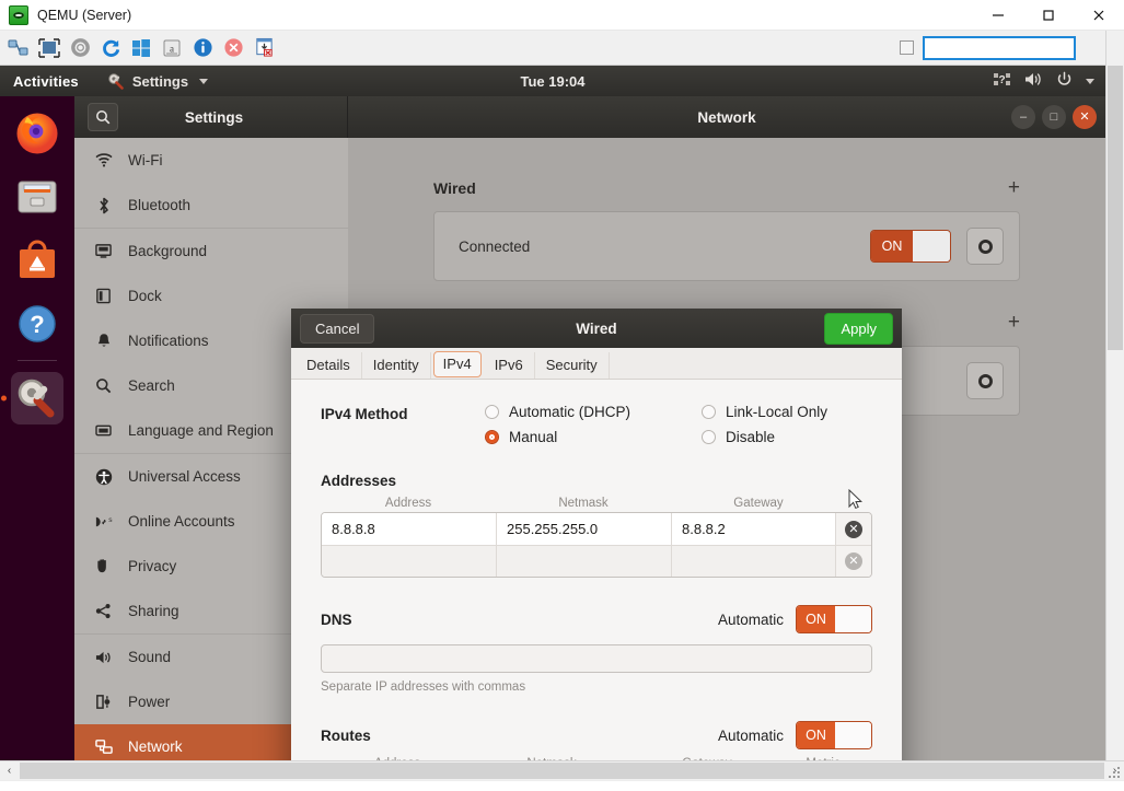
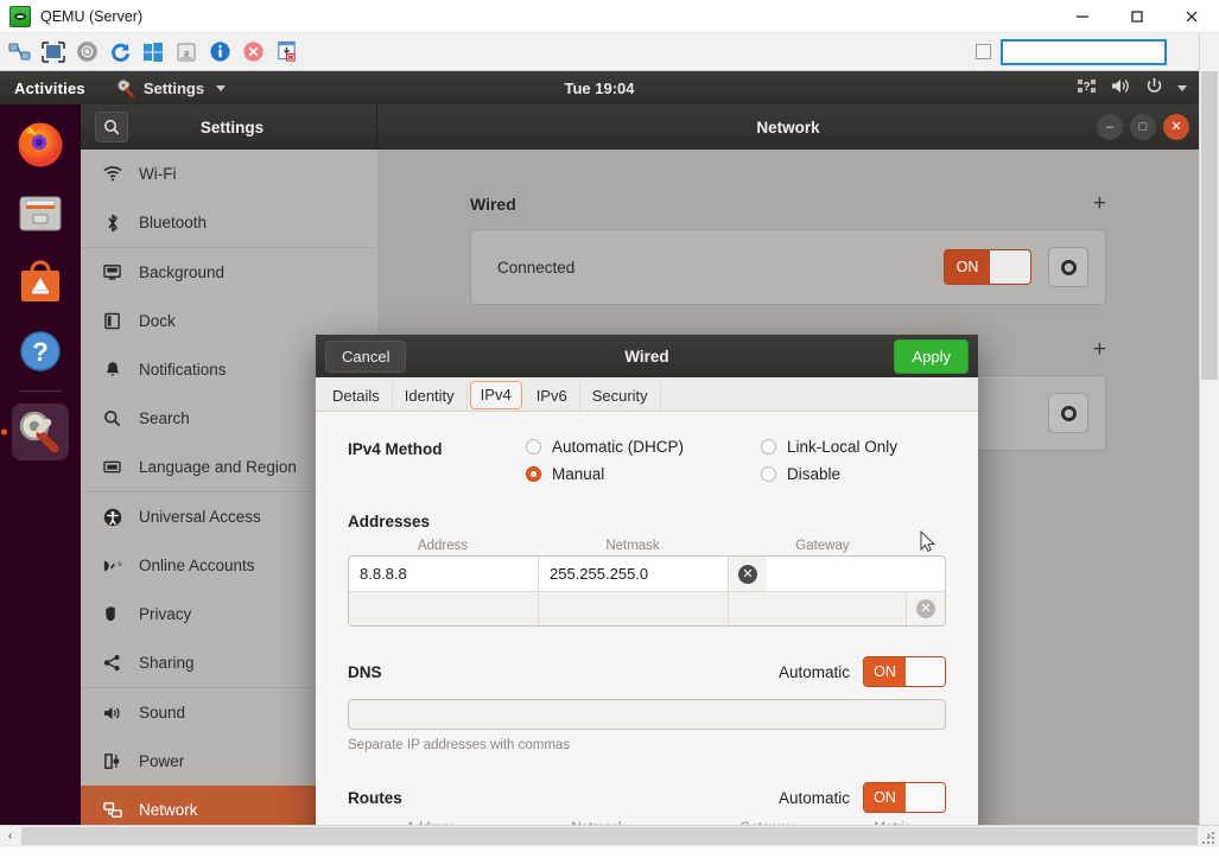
  QEMU (Server)
  a
  Activities
  Settings
  Tue 19:04
  ?
  ?
  Settings
  Network
  –
  □
  ✕
  Wi-Fi
  Bluetooth
  Background
  Dock
  Notifications
  Search
  Language and Region
  Universal Access
  Online Accounts
  Privacy
  Sharing
  Sound
  Power
  Network
  Wired
  +
  Connected
  ON
  +
  Cancel
  Wired
  Apply
  Details
  Identity
  IPv4
  IPv6
  Security
  IPv4 Method
  Automatic (DHCP)
  Link-Local Only
  Manual
  Disable
  Addresses
  Address
  Netmask
  Gateway
  8.8.8.8
  255.255.255.0
- 8.8.8.2
  ✕
  ✕
  DNS
  Automatic
  ON
  Separate IP addresses with commas
  Routes
  Automatic
  ON
  ‹
